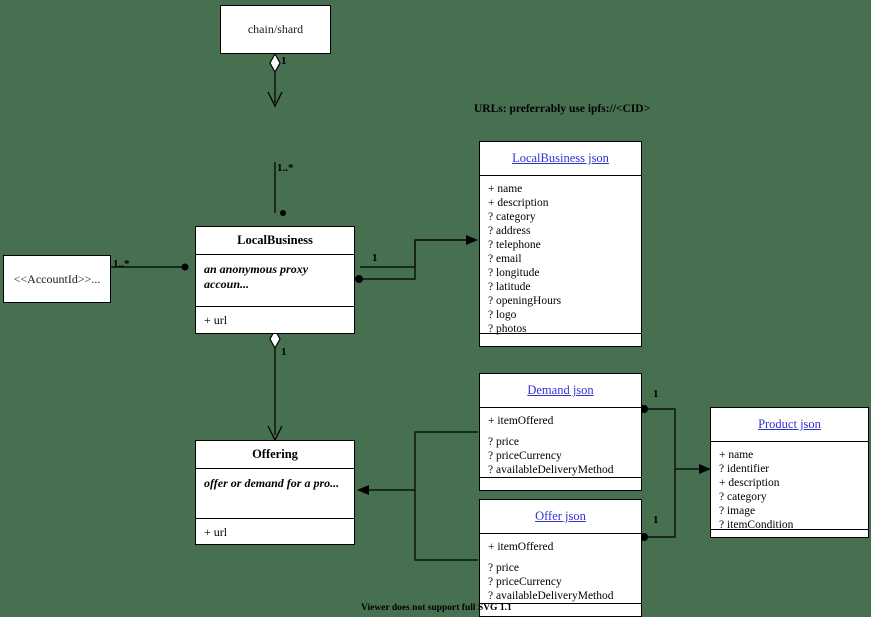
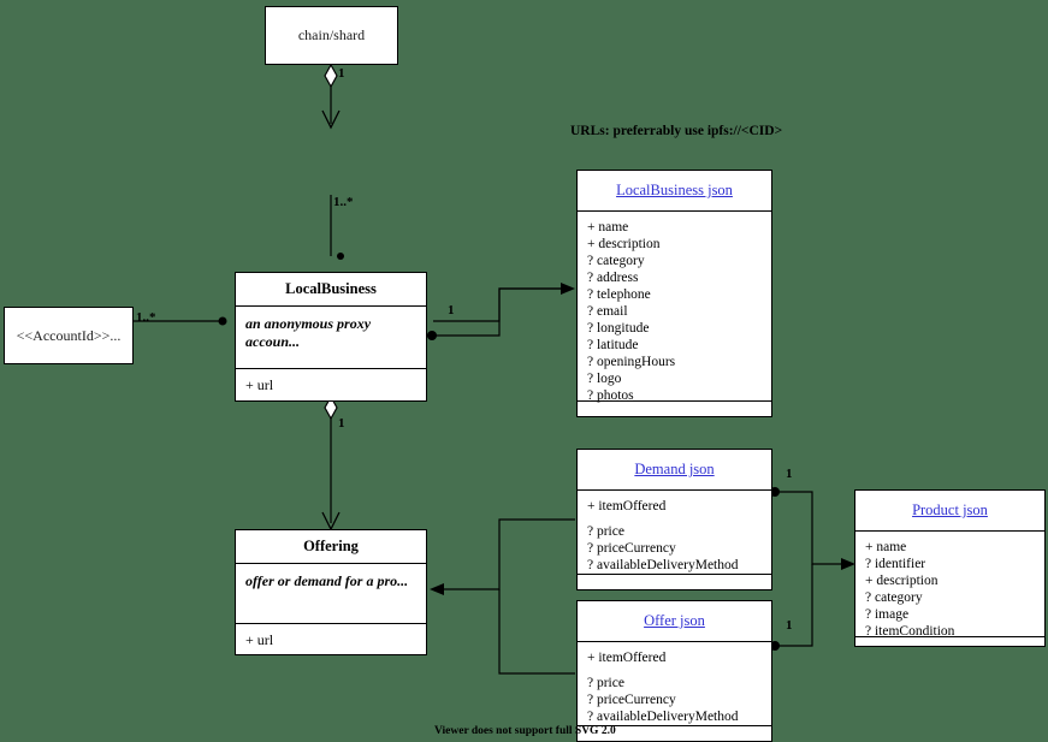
  chain/shard
  <<AccountId>>...
  LocalBusiness
  an anonymous proxy accoun...
  + url
  Offering
  offer or demand for a pro...
  + url
  LocalBusiness json
  + name
  + description
  ? category
  ? address
  ? telephone
  ? email
  ? longitude
  ? latitude
  ? openingHours
  ? logo
  ? photos
  Demand json
  + itemOffered
  ? price
  ? priceCurrency
  ? availableDeliveryMethod
  Offer json
  + itemOffered
  ? price
  ? priceCurrency
  ? availableDeliveryMethod
  Product json
  + name
  ? identifier
  + description
  ? category
  ? image
  ? itemCondition
  URLs: preferrably use ipfs://<CID>
  1
  1..*
  1..*
  1
  1
  1
  1
- Viewer does not support full SVG 1.1
+ Viewer does not support full SVG 2.0
